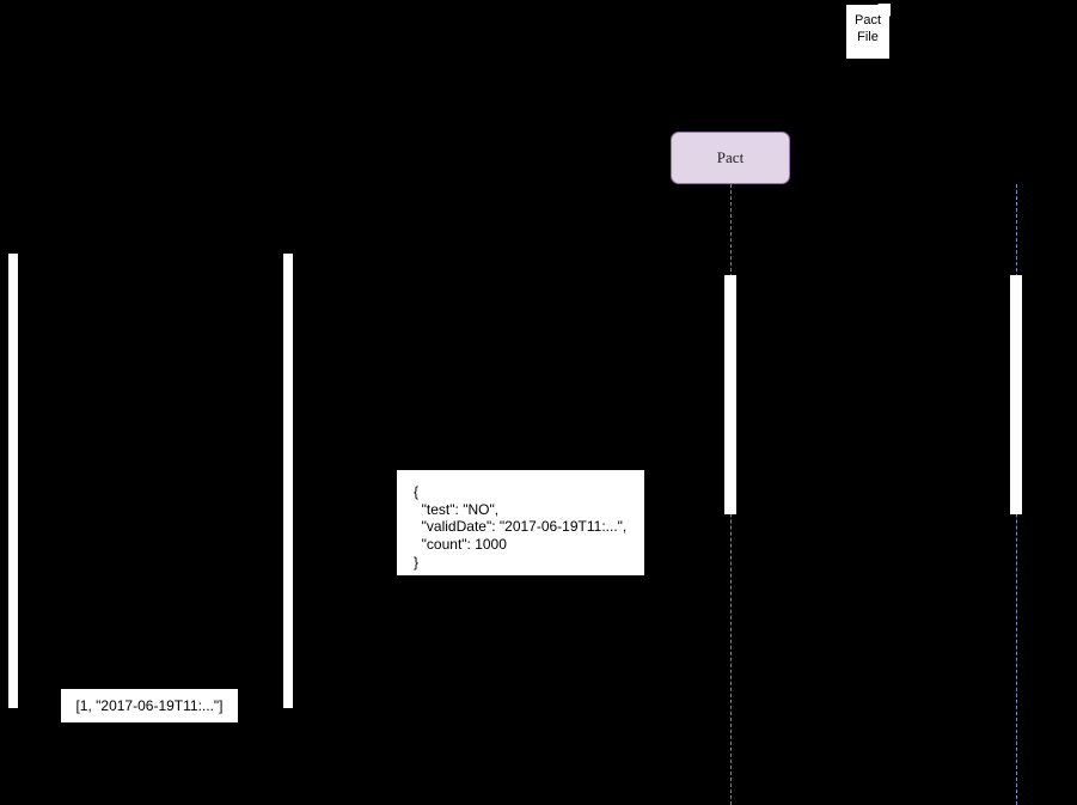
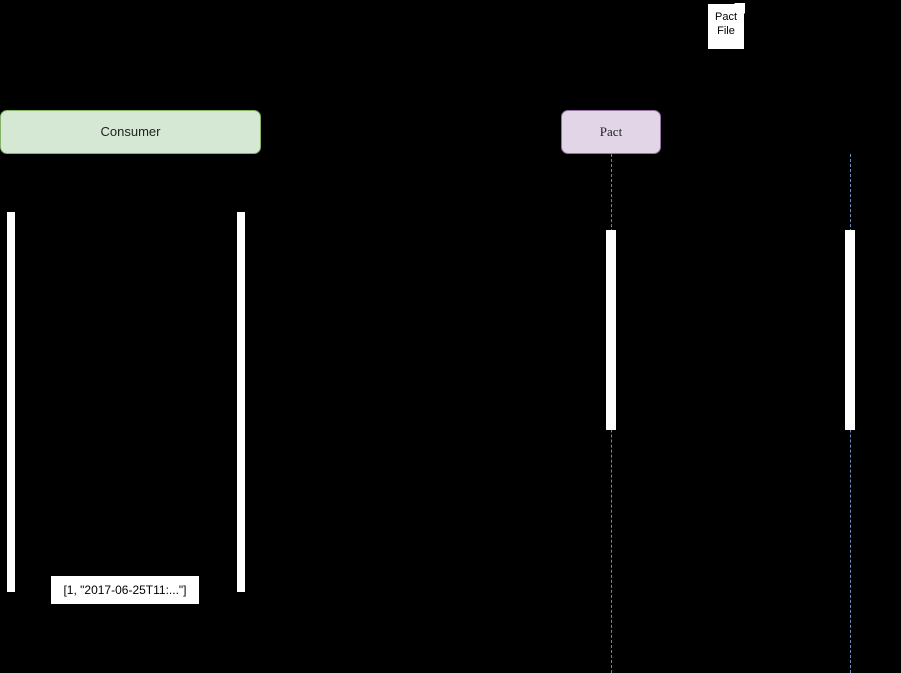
+ Consumer
  Pact
  Pact
  File
- {
- "test": "NO",
- "validDate": "2017-06-19T11:...",
- "count": 1000
- }
- [1, "2017-06-19T11:..."]
+ [1, "2017-06-25T11:..."]
